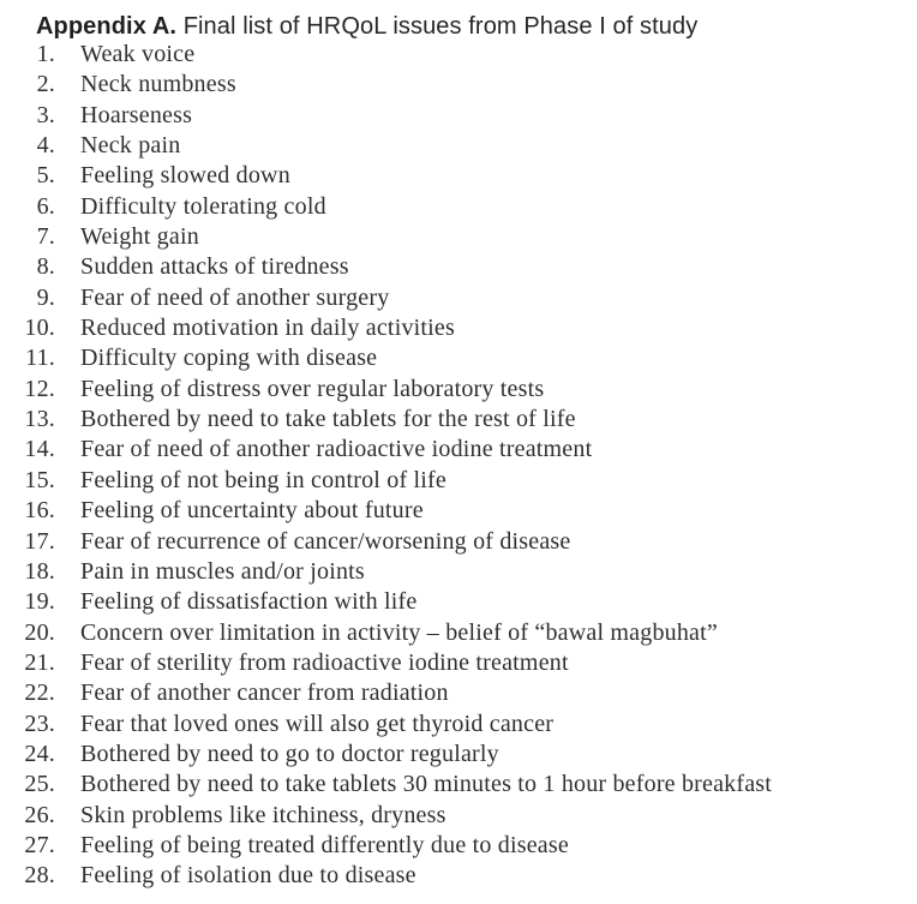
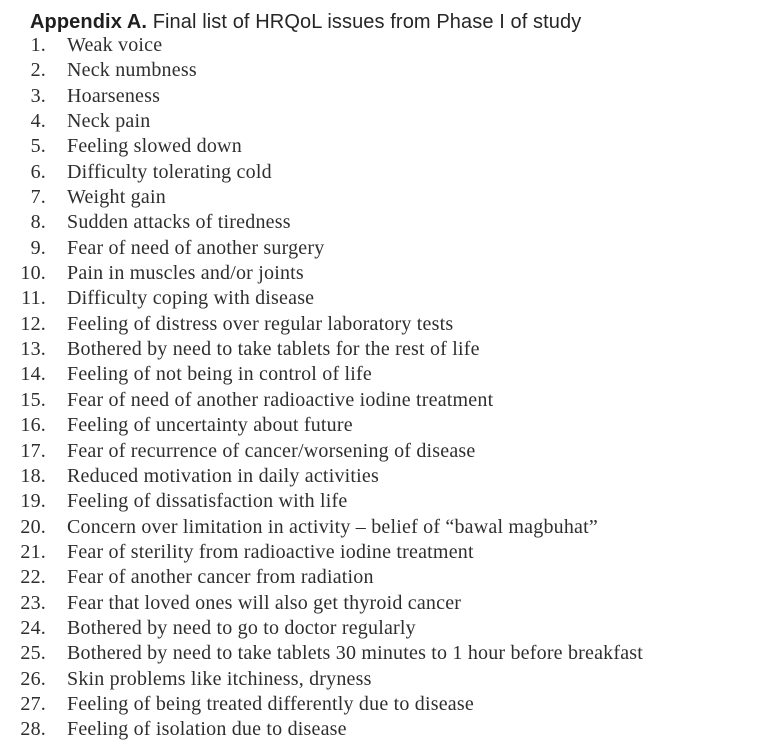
  Appendix A. Final list of HRQoL issues from Phase I of study
  1.
  Weak voice
  2.
  Neck numbness
  3.
  Hoarseness
  4.
  Neck pain
  5.
  Feeling slowed down
  6.
  Difficulty tolerating cold
  7.
  Weight gain
  8.
  Sudden attacks of tiredness
  9.
  Fear of need of another surgery
  10.
- Reduced motivation in daily activities
+ Pain in muscles and/or joints
  11.
  Difficulty coping with disease
  12.
  Feeling of distress over regular laboratory tests
  13.
  Bothered by need to take tablets for the rest of life
  14.
- Fear of need of another radioactive iodine treatment
+ Feeling of not being in control of life
  15.
- Feeling of not being in control of life
+ Fear of need of another radioactive iodine treatment
  16.
  Feeling of uncertainty about future
  17.
  Fear of recurrence of cancer/worsening of disease
  18.
- Pain in muscles and/or joints
+ Reduced motivation in daily activities
  19.
  Feeling of dissatisfaction with life
  20.
  Concern over limitation in activity – belief of “bawal magbuhat”
  21.
  Fear of sterility from radioactive iodine treatment
  22.
  Fear of another cancer from radiation
  23.
  Fear that loved ones will also get thyroid cancer
  24.
  Bothered by need to go to doctor regularly
  25.
  Bothered by need to take tablets 30 minutes to 1 hour before breakfast
  26.
  Skin problems like itchiness, dryness
  27.
  Feeling of being treated differently due to disease
  28.
  Feeling of isolation due to disease
